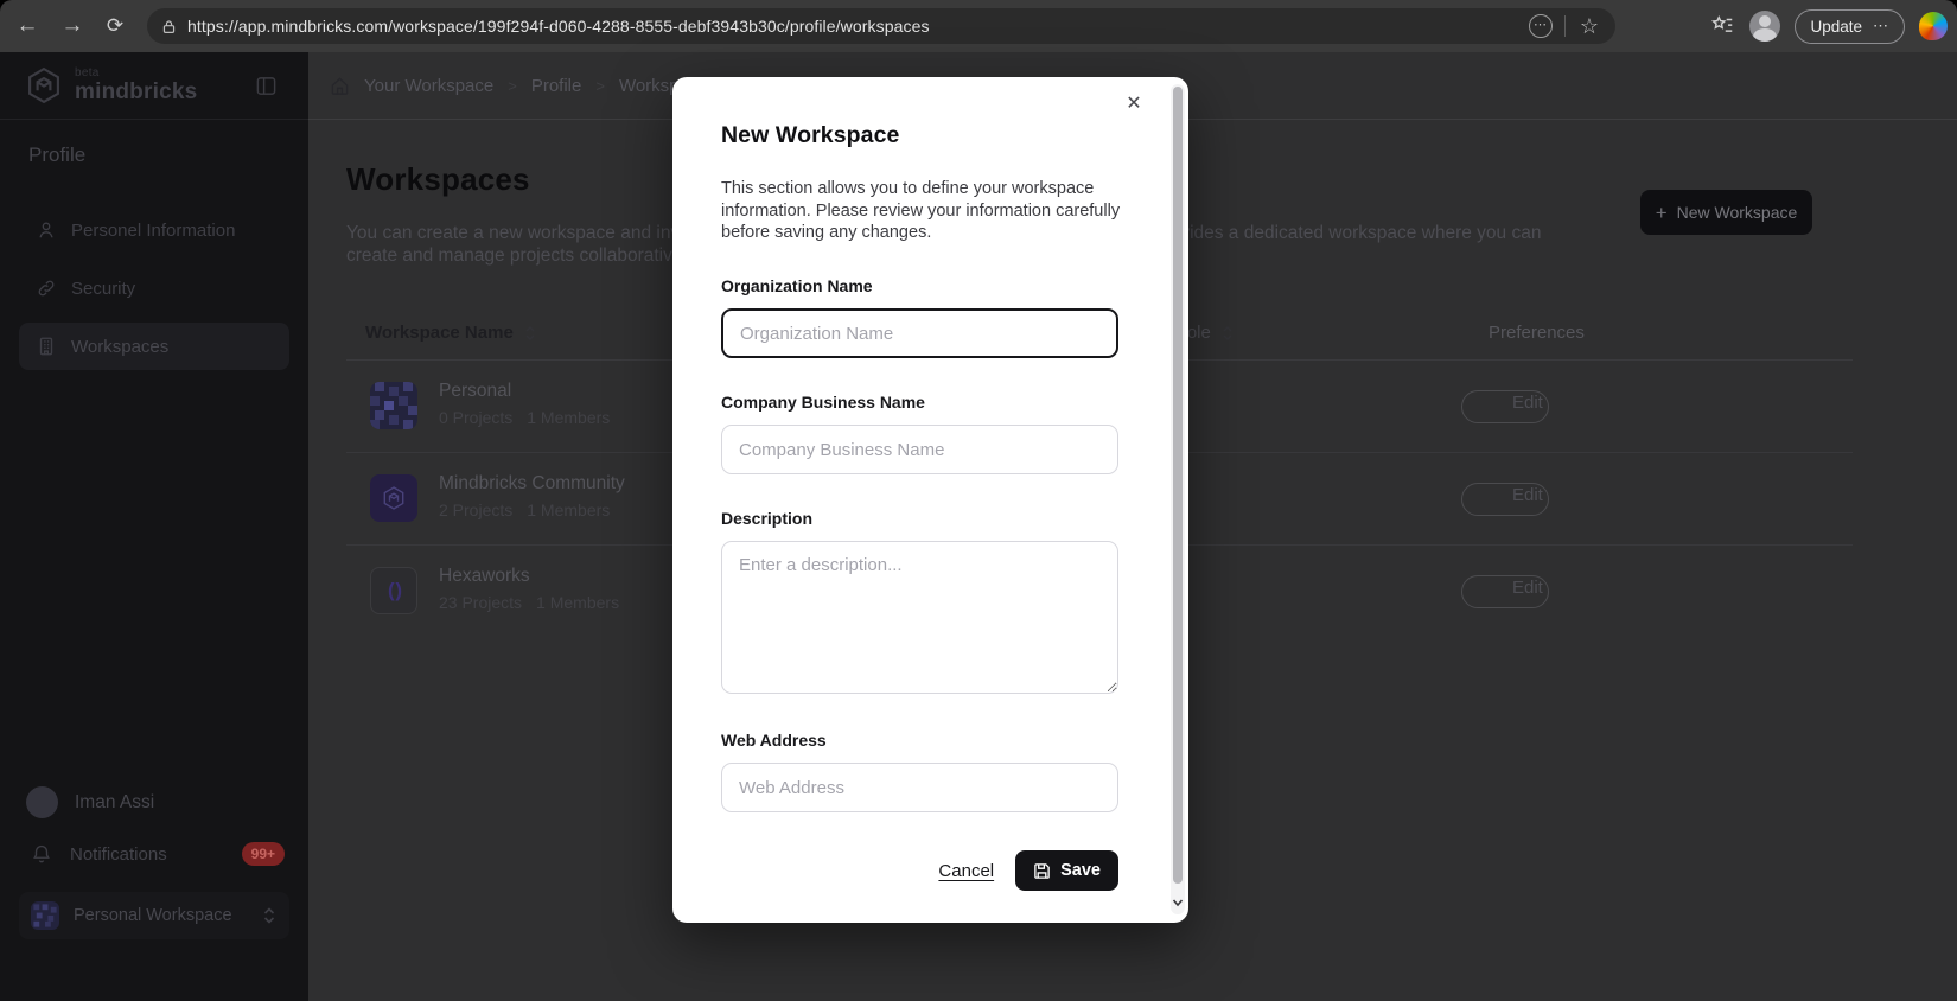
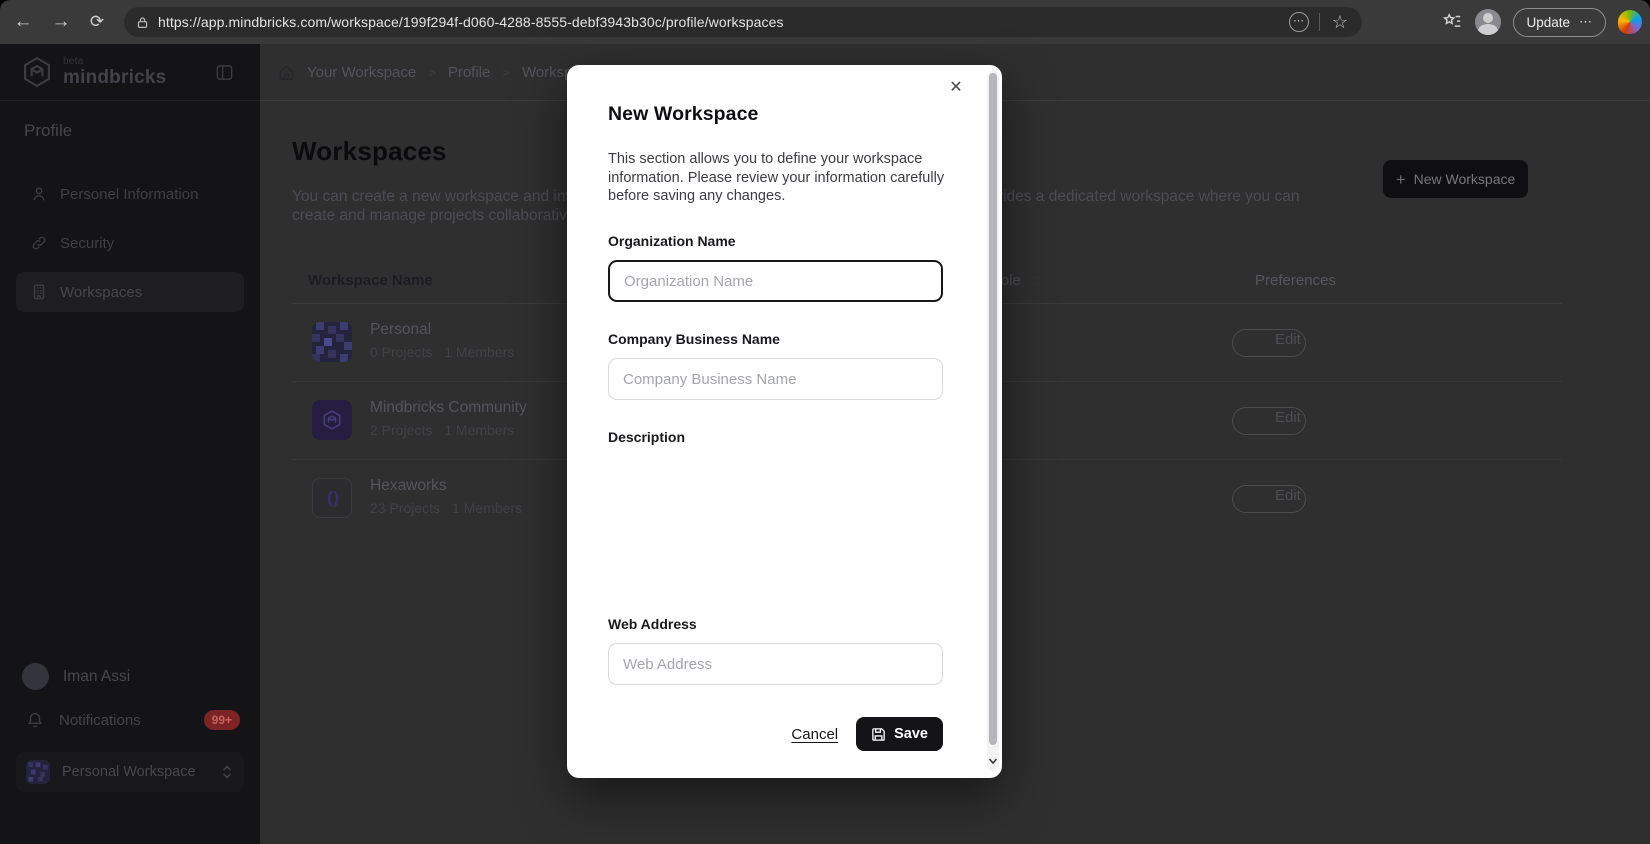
  ←
  →
  ⟳
  https://app.mindbricks.com/workspace/199f294f-d060-4288-8555-debf3943b30c/profile/workspaces
  ⋯
  ☆
  Update
  ⋯
  beta
  mindbricks
  Profile
  Personel Information
  Security
  Workspaces
  Iman Assi
  Notifications
  99+
  Personal Workspace
  Your Workspace
  Profile
  Workspaces
  create and manage projects collaborativ
  +
  New Workspace
  ole
  Preferences
  Personal
  Edit
  Mindbricks Community
  Edit
  ( )
  Hexaworks
  Edit
  ✕
  New Workspace
  This section allows you to define your workspace information. Please review your information carefully before saving any changes.
  Organization Name
  Organization Name
  Company Business Name
  Company Business Name
  Description
- Enter a description...
  Web Address
  Web Address
  Cancel
  Save
